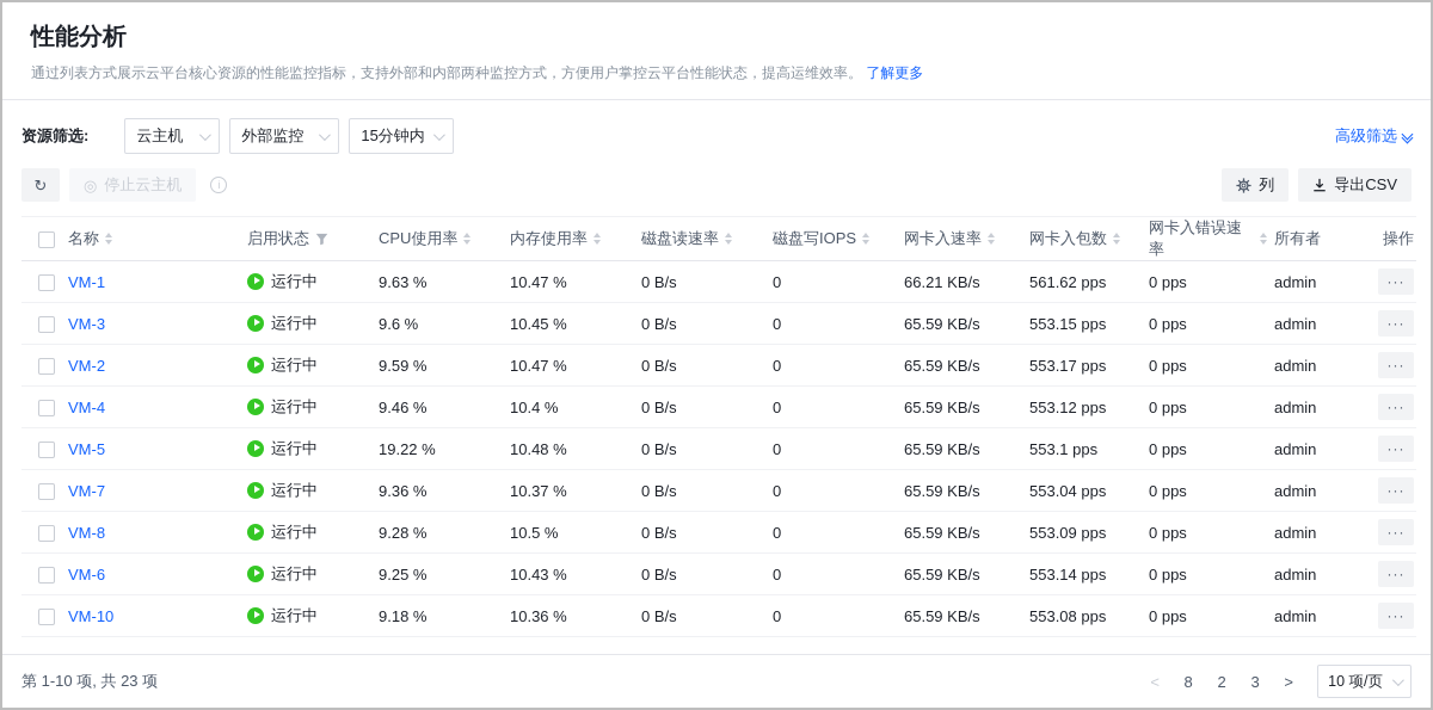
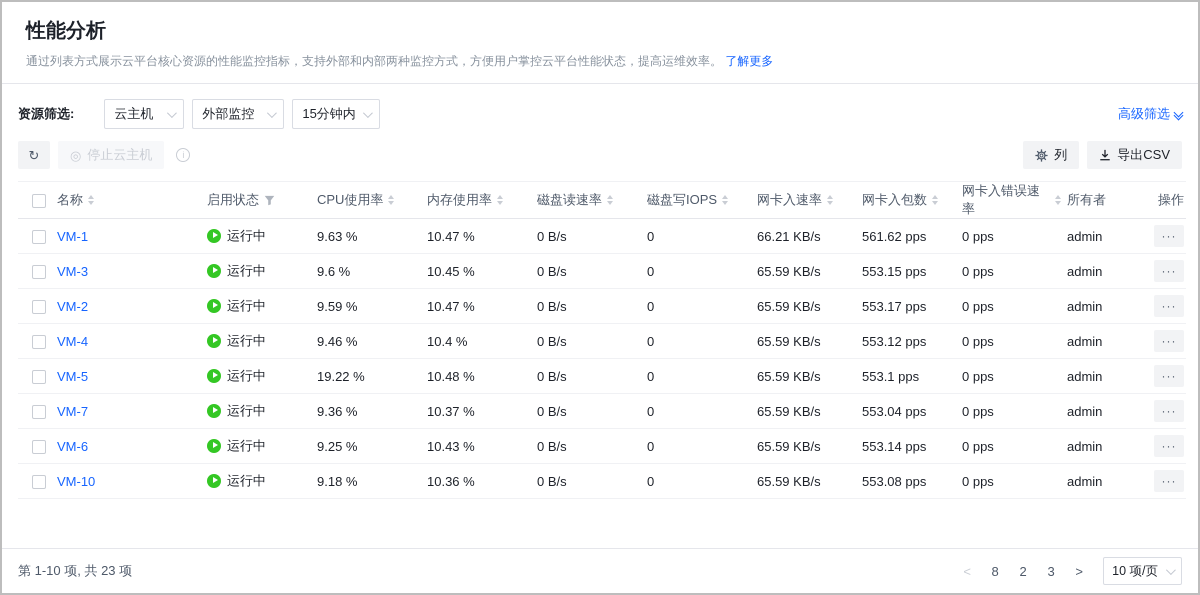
  性能分析
  通过列表方式展示云平台核心资源的性能监控指标，支持外部和内部两种监控方式，方便用户掌控云平台性能状态，提高运维效率。 了解更多
  资源筛选:
  云主机
  外部监控
  15分钟内
  高级筛选
  ↻
  ◎
  停止云主机
  i
  列
  导出CSV
  	名称	启用状态	CPU使用率	内存使用率	磁盘读速率	磁盘写IOPS	网卡入速率	网卡入包数	网卡入错误速率	所有者	操作
  	VM-1	运行中	9.63 %	10.47 %	0 B/s	0	66.21 KB/s	561.62 pps	0 pps	admin	···
  	VM-3	运行中	9.6 %	10.45 %	0 B/s	0	65.59 KB/s	553.15 pps	0 pps	admin	···
  	VM-2	运行中	9.59 %	10.47 %	0 B/s	0	65.59 KB/s	553.17 pps	0 pps	admin	···
  	VM-4	运行中	9.46 %	10.4 %	0 B/s	0	65.59 KB/s	553.12 pps	0 pps	admin	···
  	VM-5	运行中	19.22 %	10.48 %	0 B/s	0	65.59 KB/s	553.1 pps	0 pps	admin	···
  	VM-7	运行中	9.36 %	10.37 %	0 B/s	0	65.59 KB/s	553.04 pps	0 pps	admin	···
- 	VM-8	运行中	9.28 %	10.5 %	0 B/s	0	65.59 KB/s	553.09 pps	0 pps	admin	···
  	VM-6	运行中	9.25 %	10.43 %	0 B/s	0	65.59 KB/s	553.14 pps	0 pps	admin	···
  	VM-10	运行中	9.18 %	10.36 %	0 B/s	0	65.59 KB/s	553.08 pps	0 pps	admin	···
  第 1-10 项, 共 23 项
  <
  8
  2
  3
  >
  10 项/页
